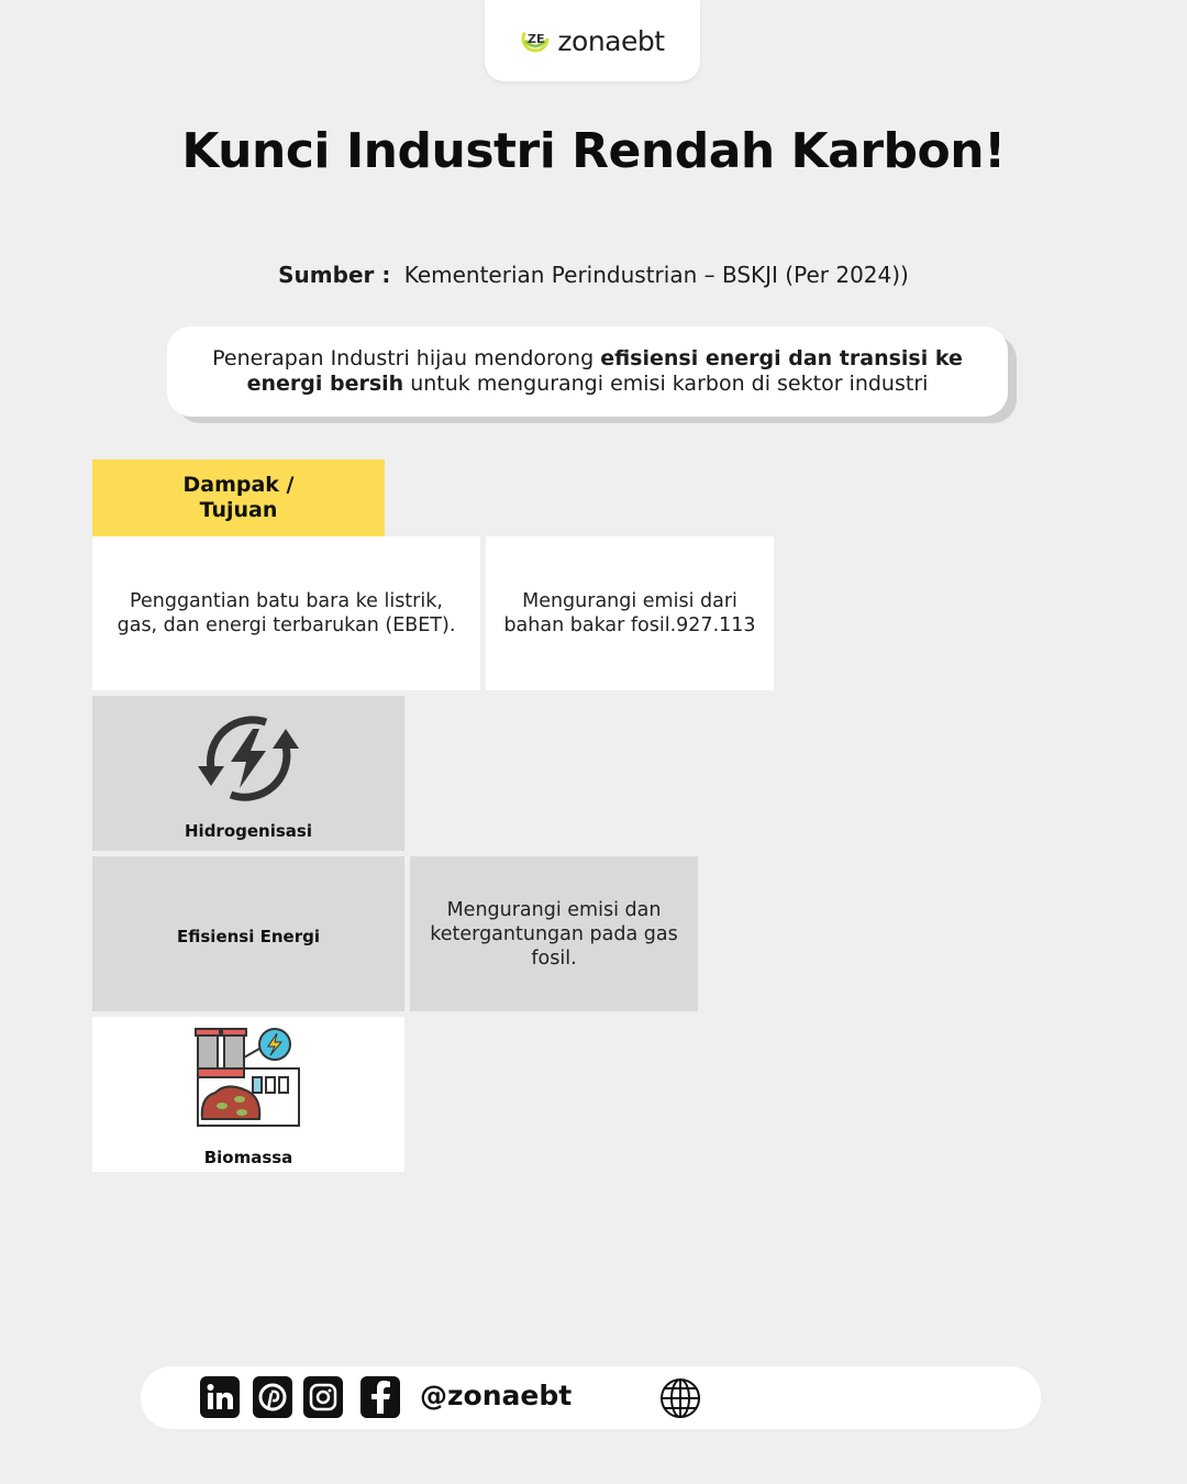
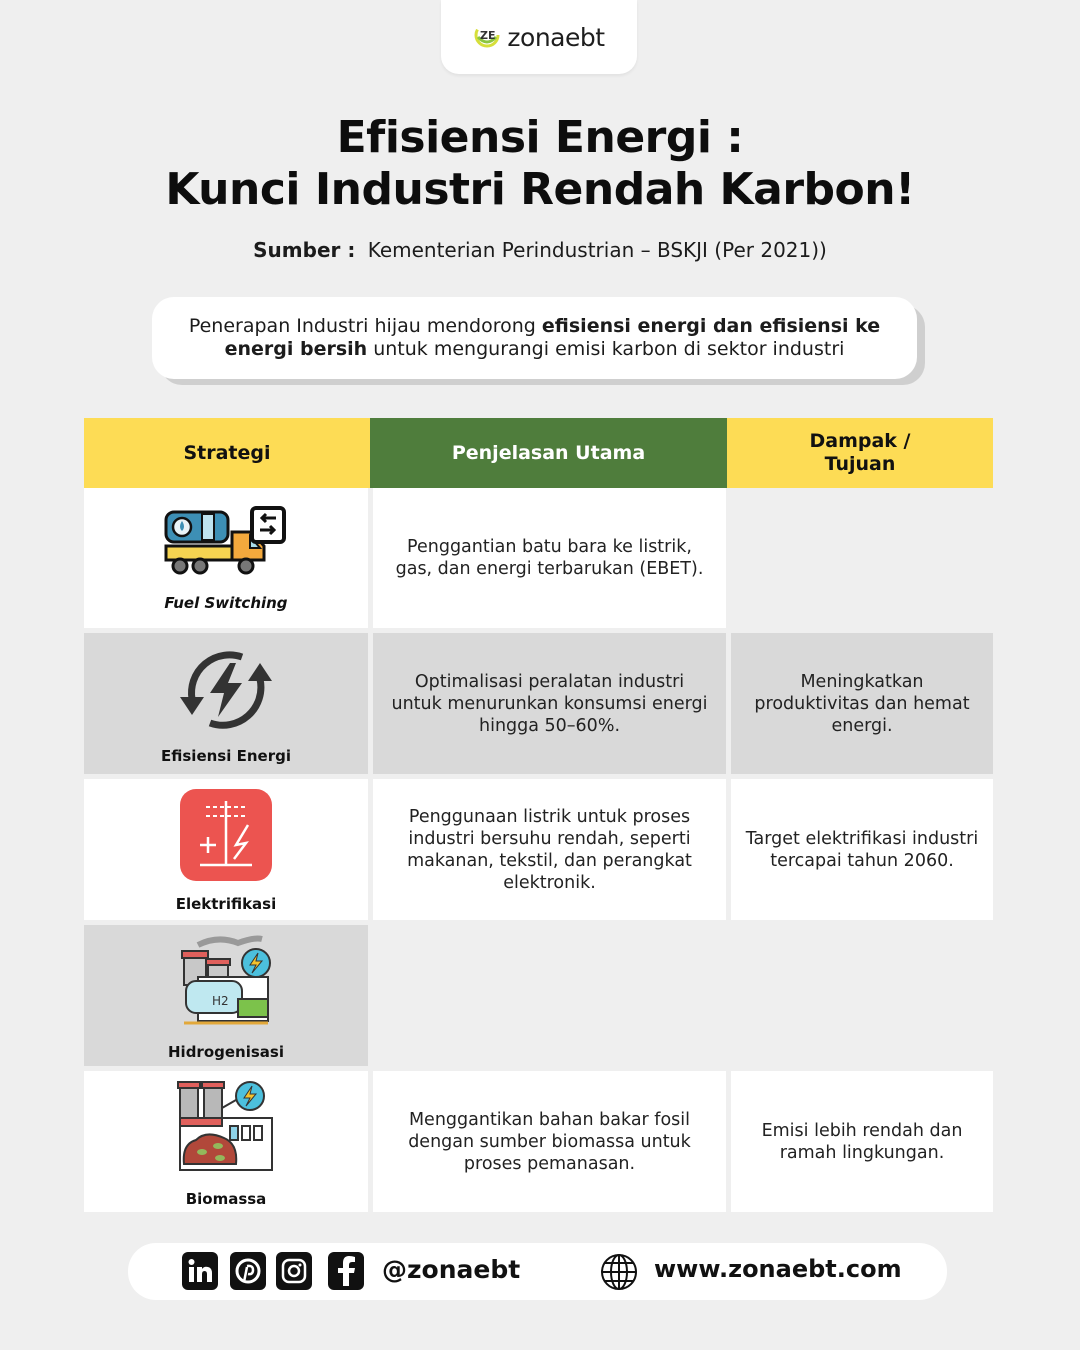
  ZE
  zonaebt
+ Efisiensi Energi :
  Kunci Industri Rendah Karbon!
- Sumber : Kementerian Perindustrian – BSKJI (Per 2024))
+ Sumber : Kementerian Perindustrian – BSKJI (Per 2021))
- Penerapan Industri hijau mendorong efisiensi energi dan transisi ke energi bersih untuk mengurangi emisi karbon di sektor industri
+ Penerapan Industri hijau mendorong efisiensi energi dan efisiensi ke energi bersih untuk mengurangi emisi karbon di sektor industri
+ Strategi
+ Penjelasan Utama
  Dampak / Tujuan
+ Fuel Switching
  Penggantian batu bara ke listrik, gas, dan energi terbarukan (EBET).
- Mengurangi emisi dari bahan bakar fosil.927.113
- Hidrogenisasi
+ Efisiensi Energi
+ Optimalisasi peralatan industri untuk menurunkan konsumsi energi hingga 50–60%.
+ Meningkatkan produktivitas dan hemat energi.
+ Elektrifikasi
+ Penggunaan listrik untuk proses industri bersuhu rendah, seperti makanan, tekstil, dan perangkat elektronik.
+ Target elektrifikasi industri tercapai tahun 2060.
+ H2
- Efisiensi Energi
+ Hidrogenisasi
- Mengurangi emisi dan ketergantungan pada gas fosil.
  Biomassa
+ Menggantikan bahan bakar fosil dengan sumber biomassa untuk proses pemanasan.
+ Emisi lebih rendah dan ramah lingkungan.
  @zonaebt
+ www.zonaebt.com
